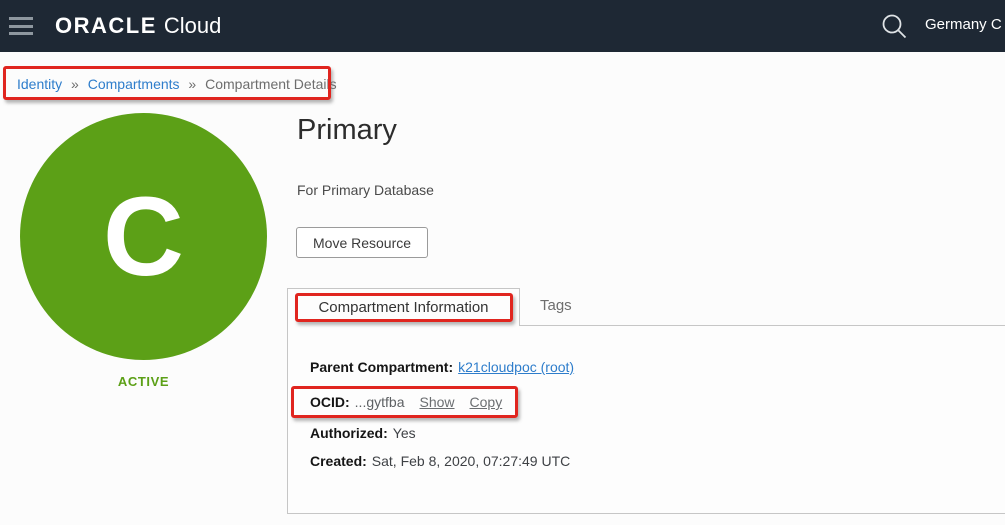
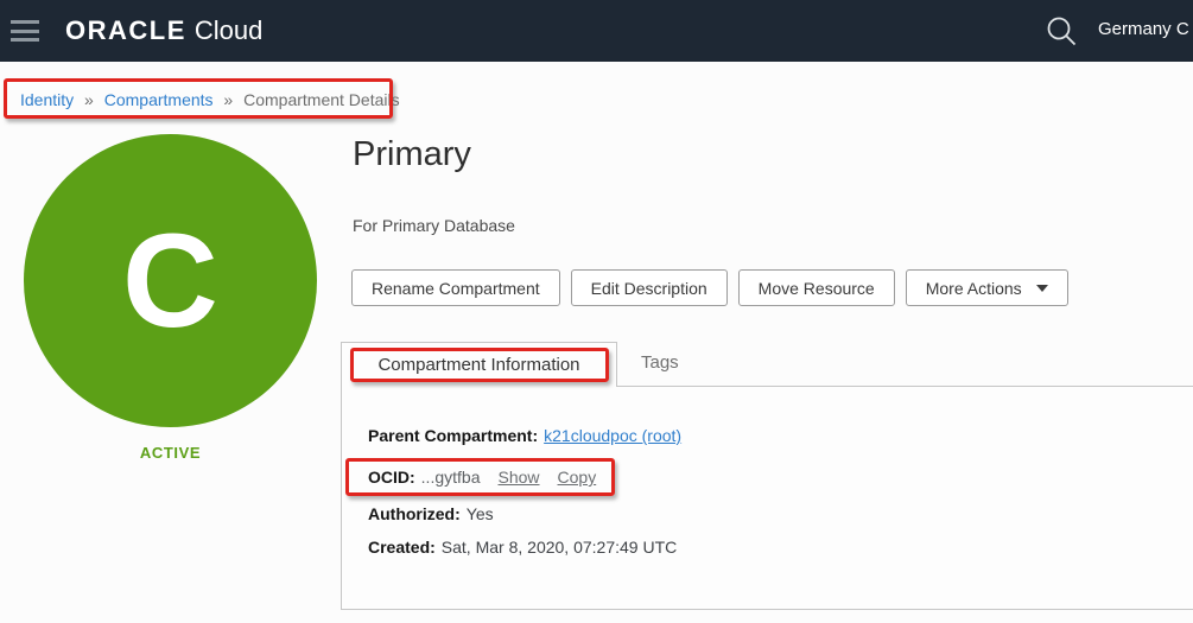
  ORACLE Cloud
  Germany C
  Identity » Compartments » Compartment Details
  C
  ACTIVE
  Primary
  For Primary Database
+ Rename Compartment
+ Edit Description
  Move Resource
+ More Actions
  Compartment Information
  Tags
  Parent Compartment: k21cloudpoc (root)
  OCID: ...gytfba Show Copy
  Authorized: Yes
- Created: Sat, Feb 8, 2020, 07:27:49 UTC
+ Created: Sat, Mar 8, 2020, 07:27:49 UTC
